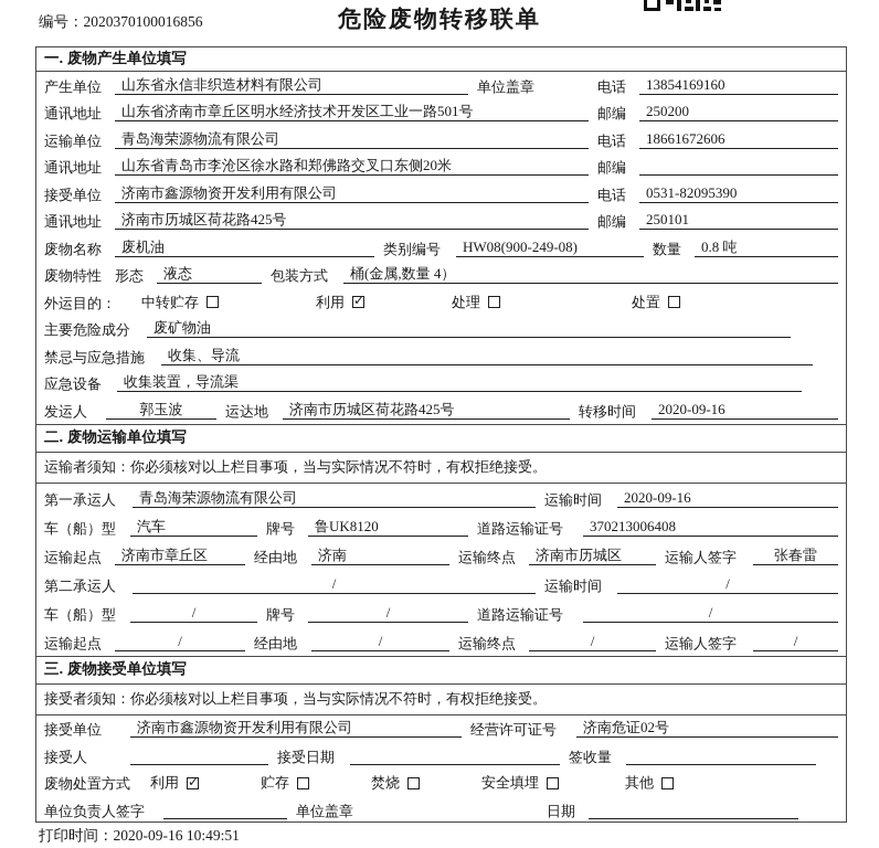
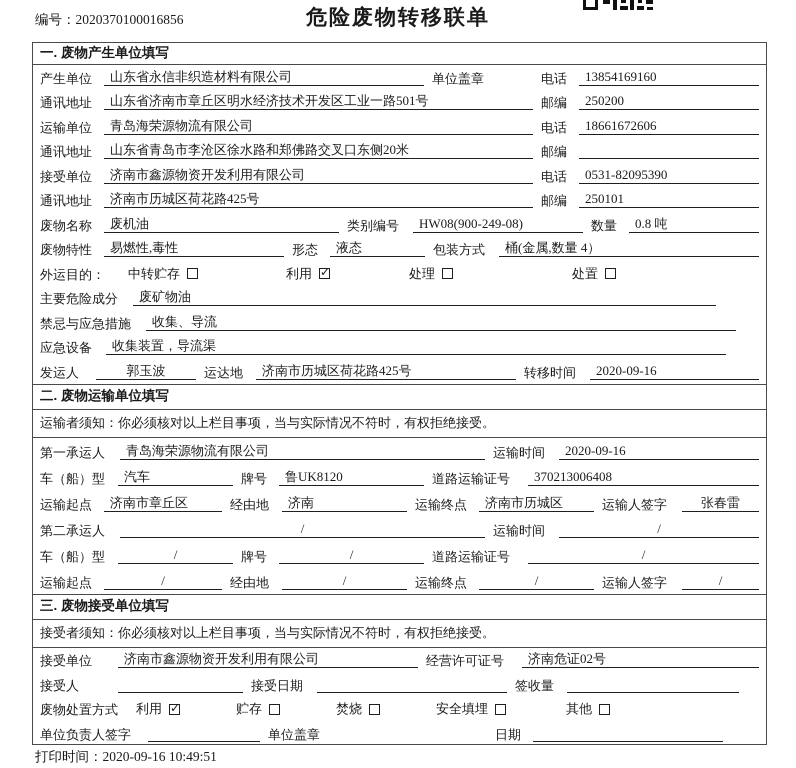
  编号：2020370100016856
  危险废物转移联单
  一. 废物产生单位填写
  产生单位
  山东省永信非织造材料有限公司
  单位盖章
  电话
  13854169160
  通讯地址
  山东省济南市章丘区明水经济技术开发区工业一路501号
  邮编
  250200
  运输单位
  青岛海荣源物流有限公司
  电话
  18661672606
  通讯地址
  山东省青岛市李沧区徐水路和郑佛路交叉口东侧20米
  邮编
  接受单位
  济南市鑫源物资开发利用有限公司
  电话
  0531-82095390
  通讯地址
  济南市历城区荷花路425号
  邮编
  250101
  废物名称
  废机油
  类别编号
  HW08(900-249-08)
  数量
  0.8 吨
  废物特性
+ 易燃性,毒性
  形态
  液态
  包装方式
  桶(金属,数量 4）
  外运目的：
  中转贮存
  利用
  处理
  处置
  主要危险成分
  废矿物油
  禁忌与应急措施
  收集、导流
  应急设备
  收集装置，导流渠
  发运人
  郭玉波
  运达地
  济南市历城区荷花路425号
  转移时间
  2020-09-16
  二. 废物运输单位填写
  运输者须知：你必须核对以上栏目事项，当与实际情况不符时，有权拒绝接受。
  第一承运人
  青岛海荣源物流有限公司
  运输时间
  2020-09-16
  车（船）型
  汽车
  牌号
  鲁UK8120
  道路运输证号
  370213006408
  运输起点
  济南市章丘区
  经由地
  济南
  运输终点
  济南市历城区
  运输人签字
  张春雷
  第二承运人
  /
  运输时间
  /
  车（船）型
  /
  牌号
  /
  道路运输证号
  /
  运输起点
  /
  经由地
  /
  运输终点
  /
  运输人签字
  /
  三. 废物接受单位填写
  接受者须知：你必须核对以上栏目事项，当与实际情况不符时，有权拒绝接受。
  接受单位
  济南市鑫源物资开发利用有限公司
  经营许可证号
  济南危证02号
  接受人
  接受日期
  签收量
  废物处置方式
  利用
  贮存
  焚烧
  安全填埋
  其他
  单位负责人签字
  单位盖章
  日期
  打印时间：2020-09-16 10:49:51
